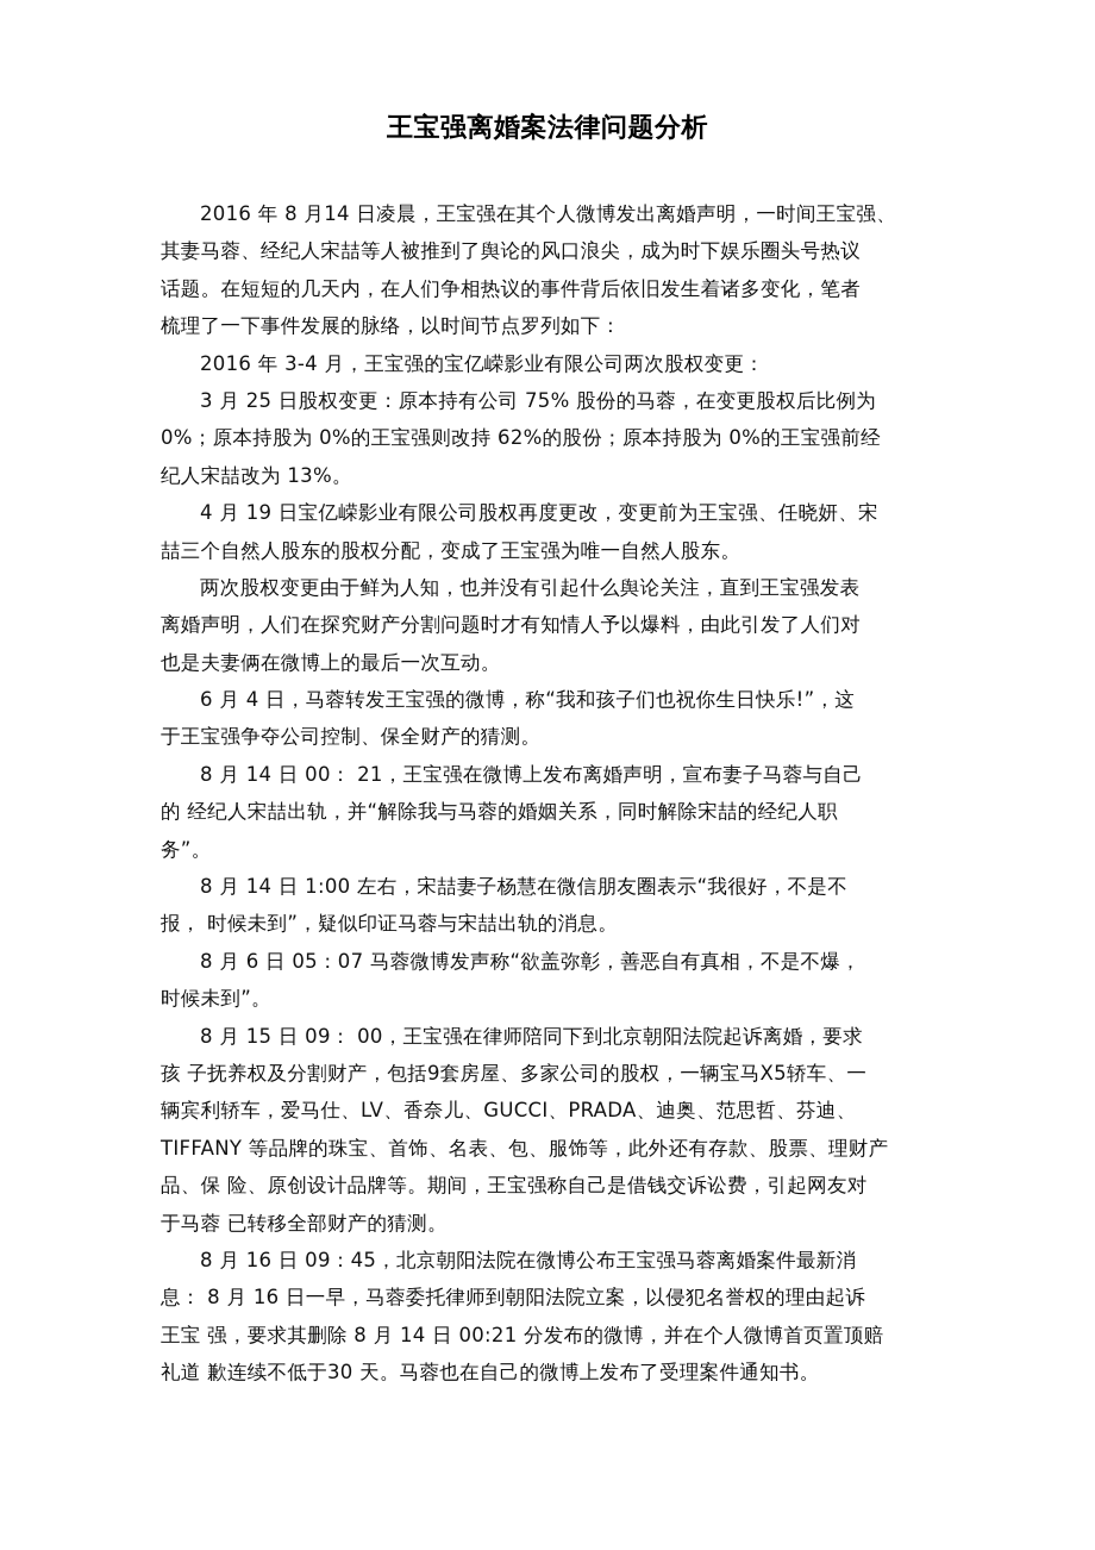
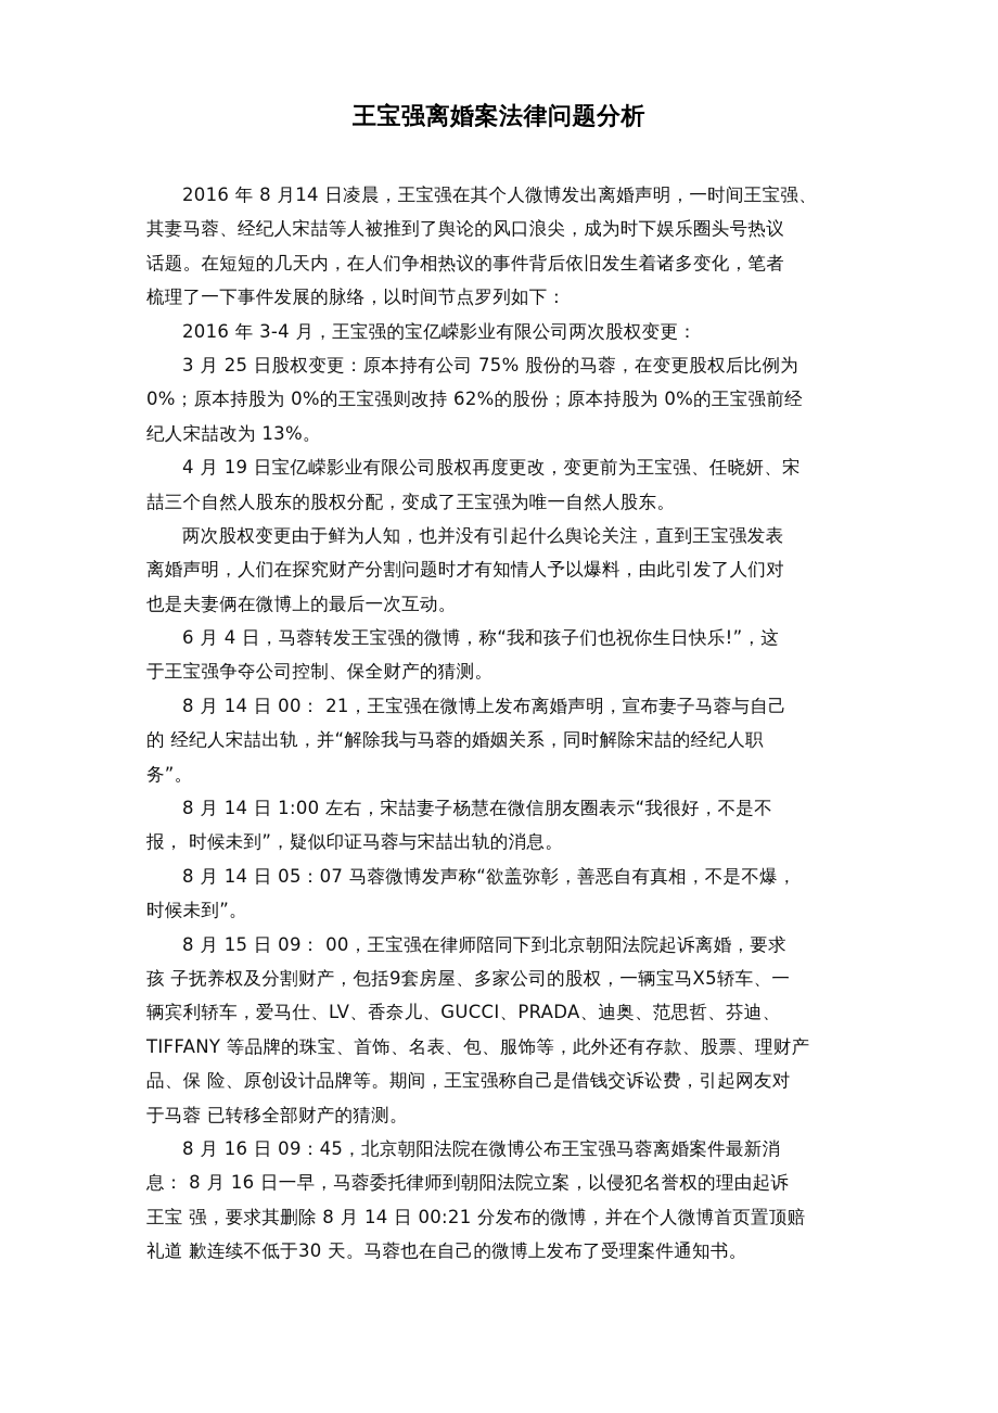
  王宝强离婚案法律问题分析
  2016 年 8 月14 日凌晨，王宝强在其个人微博发出离婚声明，一时间王宝强、
  其妻马蓉、经纪人宋喆等人被推到了舆论的风口浪尖，成为时下娱乐圈头号热议
  话题。在短短的几天内，在人们争相热议的事件背后依旧发生着诸多变化，笔者
  梳理了一下事件发展的脉络，以时间节点罗列如下：
  2016 年 3-4 月，王宝强的宝亿嵘影业有限公司两次股权变更：
  3 月 25 日股权变更：原本持有公司 75% 股份的马蓉，在变更股权后比例为
  0%；原本持股为 0%的王宝强则改持 62%的股份；原本持股为 0%的王宝强前经
  纪人宋喆改为 13%。
  4 月 19 日宝亿嵘影业有限公司股权再度更改，变更前为王宝强、任晓妍、宋
  喆三个自然人股东的股权分配，变成了王宝强为唯一自然人股东。
  两次股权变更由于鲜为人知，也并没有引起什么舆论关注，直到王宝强发表
  离婚声明，人们在探究财产分割问题时才有知情人予以爆料，由此引发了人们对
  也是夫妻俩在微博上的最后一次互动。
  6 月 4 日，马蓉转发王宝强的微博，称“我和孩子们也祝你生日快乐!”，这
  于王宝强争夺公司控制、保全财产的猜测。
  8 月 14 日 00： 21，王宝强在微博上发布离婚声明，宣布妻子马蓉与自己
  的 经纪人宋喆出轨，并“解除我与马蓉的婚姻关系，同时解除宋喆的经纪人职
  务”。
  8 月 14 日 1:00 左右，宋喆妻子杨慧在微信朋友圈表示“我很好，不是不
  报， 时候未到”，疑似印证马蓉与宋喆出轨的消息。
- 8 月 6 日 05：07 马蓉微博发声称“欲盖弥彰，善恶自有真相，不是不爆，
+ 8 月 14 日 05：07 马蓉微博发声称“欲盖弥彰，善恶自有真相，不是不爆，
  时候未到”。
  8 月 15 日 09： 00，王宝强在律师陪同下到北京朝阳法院起诉离婚，要求
  孩 子抚养权及分割财产，包括9套房屋、多家公司的股权，一辆宝马X5轿车、一
  辆宾利轿车，爱马仕、LV、香奈儿、GUCCI、PRADA、迪奥、范思哲、芬迪、
  TIFFANY 等品牌的珠宝、首饰、名表、包、服饰等，此外还有存款、股票、理财产
  品、保 险、原创设计品牌等。期间，王宝强称自己是借钱交诉讼费，引起网友对
  于马蓉 已转移全部财产的猜测。
  8 月 16 日 09：45，北京朝阳法院在微博公布王宝强马蓉离婚案件最新消
  息： 8 月 16 日一早，马蓉委托律师到朝阳法院立案，以侵犯名誉权的理由起诉
  王宝 强，要求其删除 8 月 14 日 00:21 分发布的微博，并在个人微博首页置顶赔
  礼道 歉连续不低于30 天。马蓉也在自己的微博上发布了受理案件通知书。
